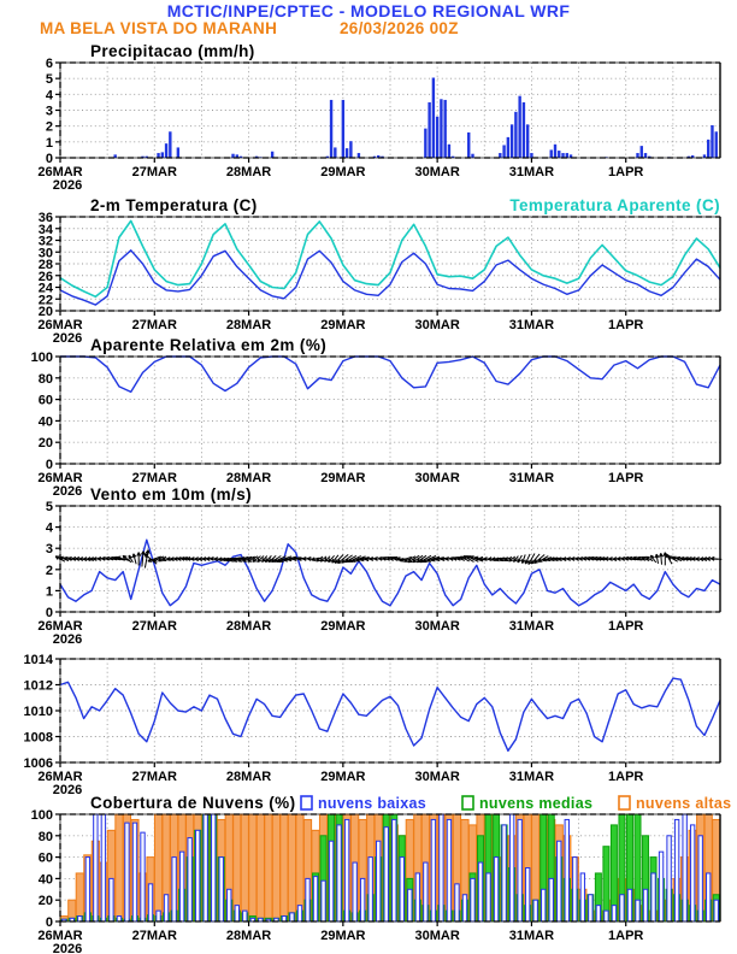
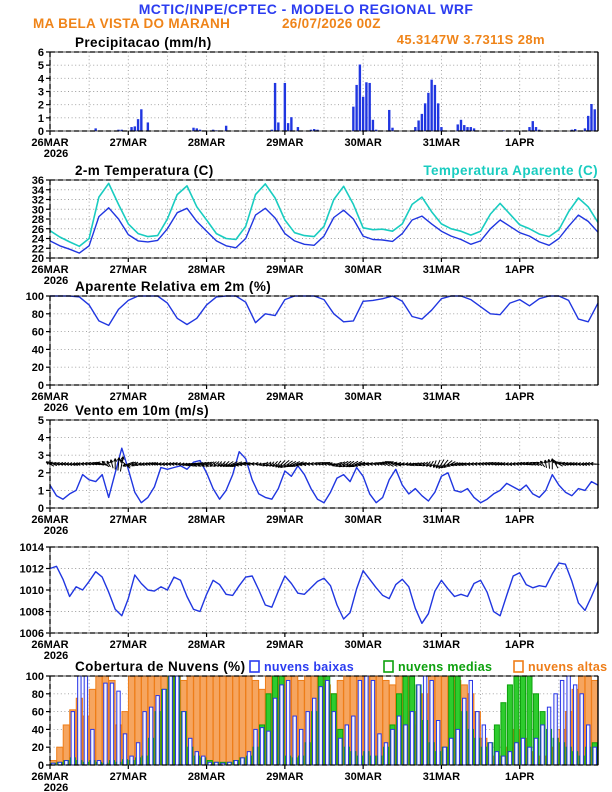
  MCTIC/INPE/CPTEC - MODELO REGIONAL WRF
  MA BELA VISTA DO MARANH
- 26/03/2026 00Z
+ 26/07/2026 00Z
  0
  1
  2
  3
  4
  5
  6
  26MAR
  2026
  27MAR
  28MAR
  29MAR
  30MAR
  31MAR
  1APR
  Precipitacao (mm/h)
+ 45.3147W 3.7311S 28m
  20
  22
  24
  26
  28
  30
  32
  34
  36
  26MAR
  2026
  27MAR
  28MAR
  29MAR
  30MAR
  31MAR
  1APR
  2-m Temperatura (C)
  Temperatura Aparente (C)
  0
  20
  40
  60
  80
  100
  26MAR
  2026
  27MAR
  28MAR
  29MAR
  30MAR
  31MAR
  1APR
  Aparente Relativa em 2m (%)
  0
  1
  2
  3
  4
  5
  26MAR
  2026
  27MAR
  28MAR
  29MAR
  30MAR
  31MAR
  1APR
  Vento em 10m (m/s)
  1006
  1008
  1010
  1012
  1014
  26MAR
  2026
  27MAR
  28MAR
  29MAR
  30MAR
  31MAR
  1APR
  0
  20
  40
  60
  80
  100
  26MAR
  2026
  27MAR
  28MAR
  29MAR
  30MAR
  31MAR
  1APR
  Cobertura de Nuvens (%)
  nuvens baixas
  nuvens medias
  nuvens altas
